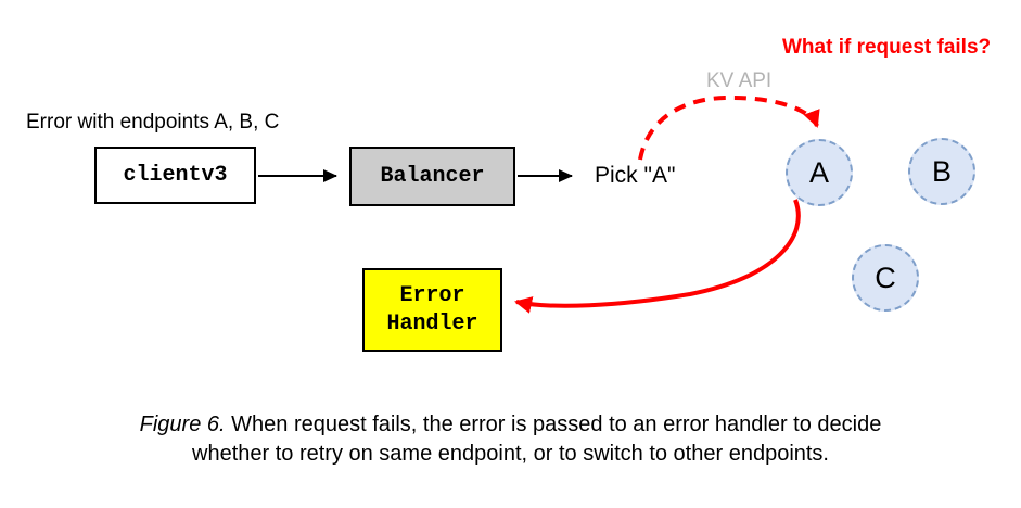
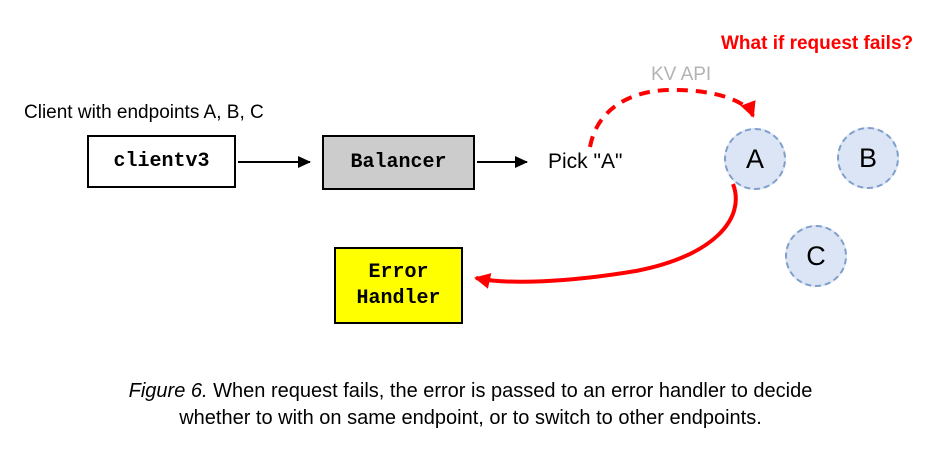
  What if request fails?
  KV API
- Error with endpoints A, B, C
+ Client with endpoints A, B, C
  clientv3
  Balancer
  Pick "A"
  A
  B
  C
  Error
  Handler
  Figure 6. When request fails, the error is passed to an error handler to decide
- whether to retry on same endpoint, or to switch to other endpoints.
+ whether to with on same endpoint, or to switch to other endpoints.
